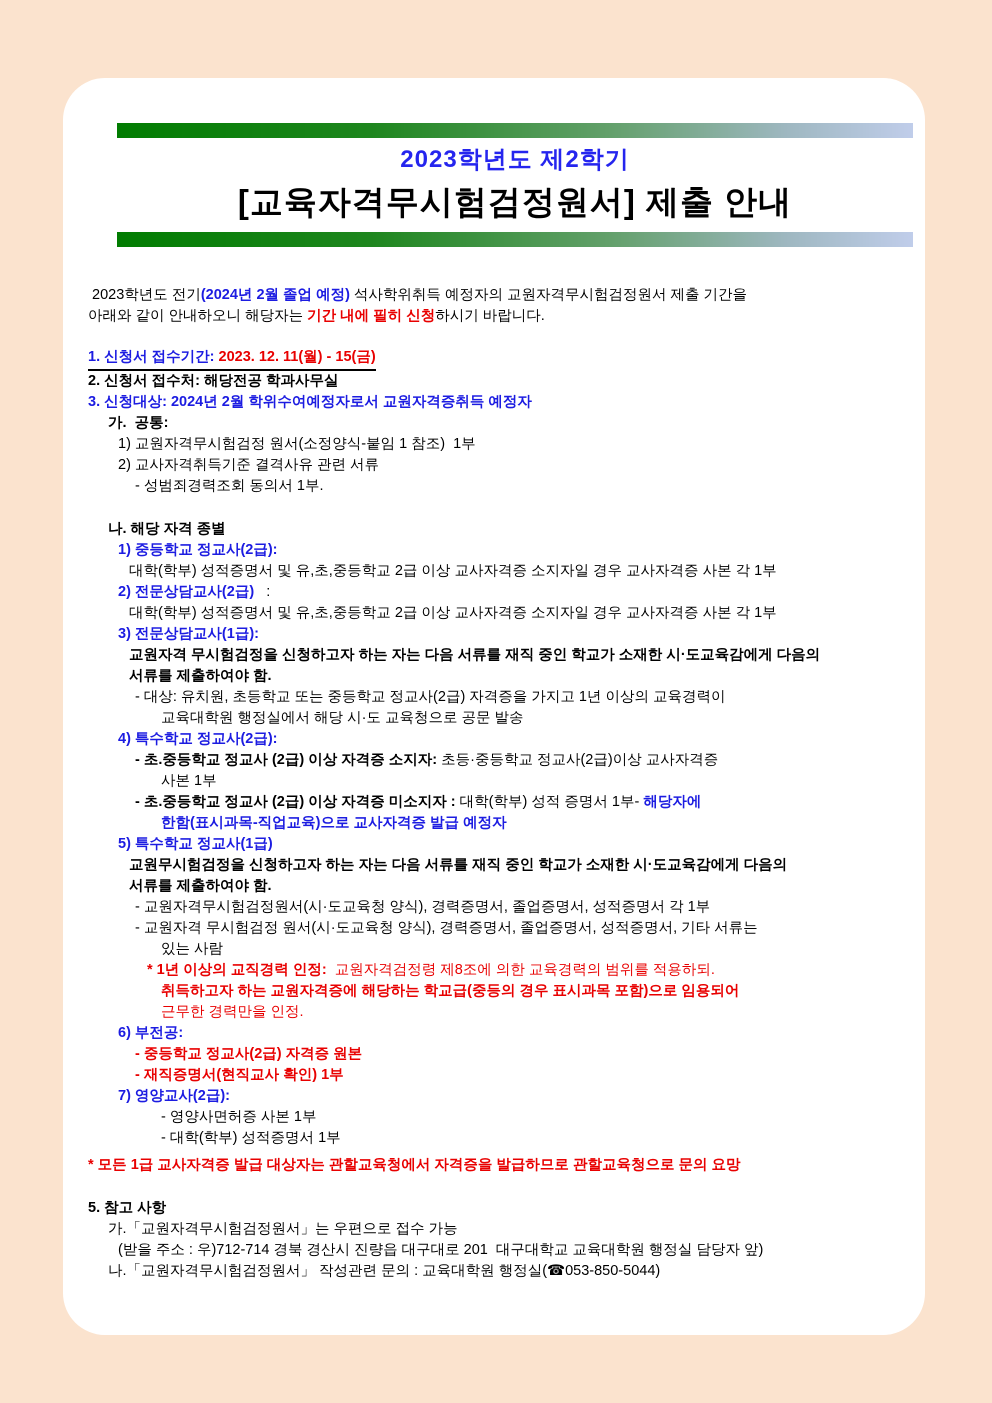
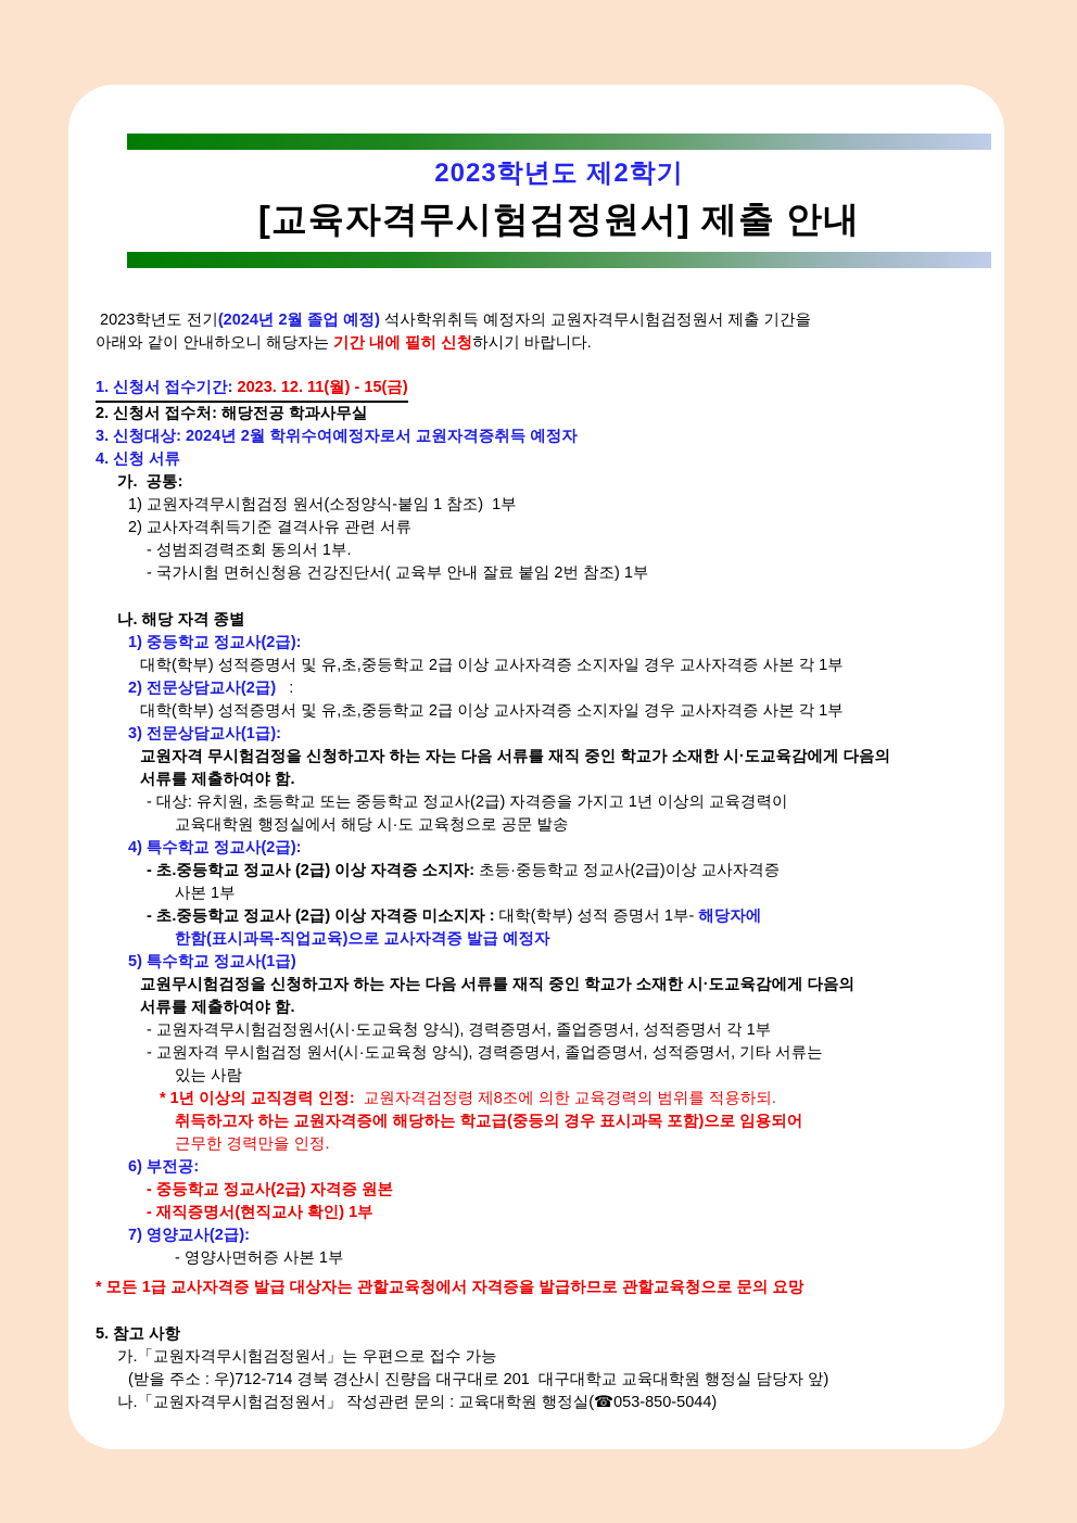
  2023학년도 제2학기
  [교육자격무시험검정원서] 제출 안내
  2023학년도 전기(2024년 2월 졸업 예정) 석사학위취득 예정자의 교원자격무시험검정원서 제출 기간을
  아래와 같이 안내하오니 해당자는 기간 내에 필히 신청하시기 바랍니다.
  1. 신청서 접수기간: 2023. 12. 11(월) - 15(금)
  2. 신청서 접수처: 해당전공 학과사무실
  3. 신청대상: 2024년 2월 학위수여예정자로서 교원자격증취득 예정자
+ 4. 신청 서류
  가. 공통:
  1) 교원자격무시험검정 원서(소정양식-붙임 1 참조) 1부
  2) 교사자격취득기준 결격사유 관련 서류
  - 성범죄경력조회 동의서 1부.
+ - 국가시험 면허신청용 건강진단서( 교육부 안내 잘료 붙임 2번 참조) 1부
  나. 해당 자격 종별
  1) 중등학교 정교사(2급):
  대학(학부) 성적증명서 및 유,초,중등학교 2급 이상 교사자격증 소지자일 경우 교사자격증 사본 각 1부
  2) 전문상담교사(2급) :
  대학(학부) 성적증명서 및 유,초,중등학교 2급 이상 교사자격증 소지자일 경우 교사자격증 사본 각 1부
  3) 전문상담교사(1급):
  교원자격 무시험검정을 신청하고자 하는 자는 다음 서류를 재직 중인 학교가 소재한 시·도교육감에게 다음의
  서류를 제출하여야 함.
  - 대상: 유치원, 초등학교 또는 중등학교 정교사(2급) 자격증을 가지고 1년 이상의 교육경력이
  교육대학원 행정실에서 해당 시·도 교육청으로 공문 발송
  4) 특수학교 정교사(2급):
  - 초.중등학교 정교사 (2급) 이상 자격증 소지자: 초등·중등학교 정교사(2급)이상 교사자격증
  사본 1부
  - 초.중등학교 정교사 (2급) 이상 자격증 미소지자 : 대학(학부) 성적 증명서 1부- 해당자에
  한함(표시과목-직업교육)으로 교사자격증 발급 예정자
  5) 특수학교 정교사(1급)
  교원무시험검정을 신청하고자 하는 자는 다음 서류를 재직 중인 학교가 소재한 시·도교육감에게 다음의
  서류를 제출하여야 함.
  - 교원자격무시험검정원서(시·도교육청 양식), 경력증명서, 졸업증명서, 성적증명서 각 1부
  - 교원자격 무시험검정 원서(시·도교육청 양식), 경력증명서, 졸업증명서, 성적증명서, 기타 서류는
  있는 사람
  * 1년 이상의 교직경력 인정: 교원자격검정령 제8조에 의한 교육경력의 범위를 적용하되.
  취득하고자 하는 교원자격증에 해당하는 학교급(중등의 경우 표시과목 포함)으로 임용되어
  근무한 경력만을 인정.
  6) 부전공:
  - 중등학교 정교사(2급) 자격증 원본
  - 재직증명서(현직교사 확인) 1부
  7) 영양교사(2급):
  - 영양사면허증 사본 1부
- - 대학(학부) 성적증명서 1부
  * 모든 1급 교사자격증 발급 대상자는 관할교육청에서 자격증을 발급하므로 관할교육청으로 문의 요망
  5. 참고 사항
  가.「교원자격무시험검정원서」는 우편으로 접수 가능
  (받을 주소 : 우)712-714 경북 경산시 진량읍 대구대로 201 대구대학교 교육대학원 행정실 담당자 앞)
  나.「교원자격무시험검정원서」 작성관련 문의 : 교육대학원 행정실(☎053-850-5044)
